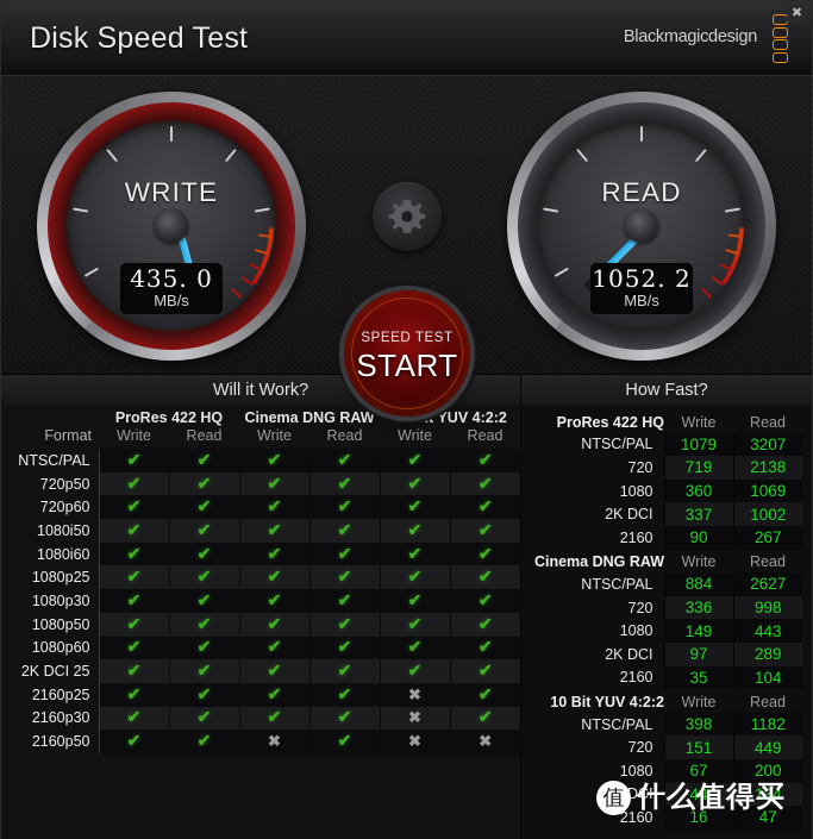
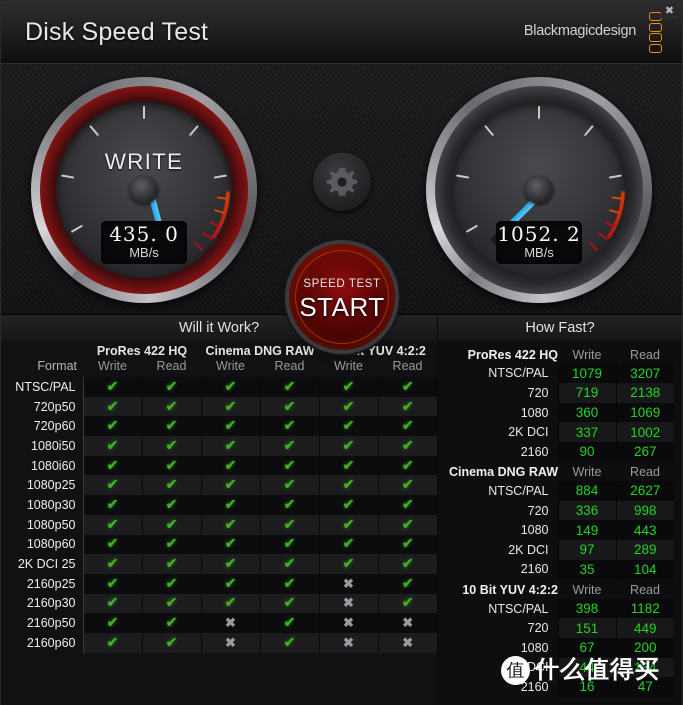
  Disk Speed Test
  Blackmagicdesign
  ✖
  WRITE
  435. 0
  MB/s
- READ
  1052. 2
  MB/s
  SPEED TEST
  START
  Will it Work?
  How Fast?
  	ProRes 422 HQ	Cinema DNG RAW	10 Bit YUV 4:2:2
  Format	Write	Read	Write	Read	Write	Read
  NTSC/PAL	✔	✔	✔	✔	✔	✔
  720p50	✔	✔	✔	✔	✔	✔
  720p60	✔	✔	✔	✔	✔	✔
  1080i50	✔	✔	✔	✔	✔	✔
  1080i60	✔	✔	✔	✔	✔	✔
  1080p25	✔	✔	✔	✔	✔	✔
  1080p30	✔	✔	✔	✔	✔	✔
  1080p50	✔	✔	✔	✔	✔	✔
  1080p60	✔	✔	✔	✔	✔	✔
  2K DCI 25	✔	✔	✔	✔	✔	✔
  2160p25	✔	✔	✔	✔	✖	✔
  2160p30	✔	✔	✔	✔	✖	✔
  2160p50	✔	✔	✖	✔	✖	✖
+ 2160p60	✔	✔	✖	✔	✖	✖
  ProRes 422 HQ	Write	Read
  NTSC/PAL	1079	3207
  720	719	2138
  1080	360	1069
  2K DCI	337	1002
  2160	90	267
  Cinema DNG RAW	Write	Read
  NTSC/PAL	884	2627
  720	336	998
  1080	149	443
  2K DCI	97	289
  2160	35	104
  10 Bit YUV 4:2:2	Write	Read
  NTSC/PAL	398	1182
  720	151	449
  1080	67	200
  DCI	44	134
  2160	16	47
  值
  什么值得买
